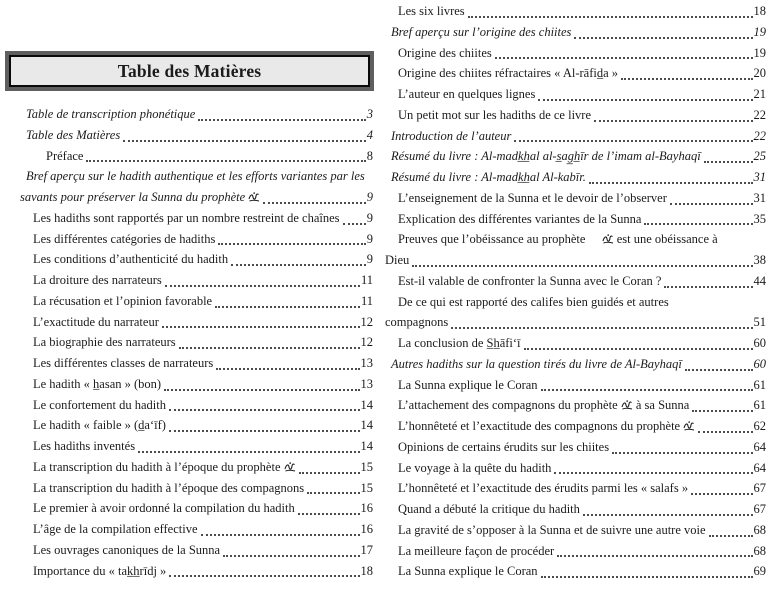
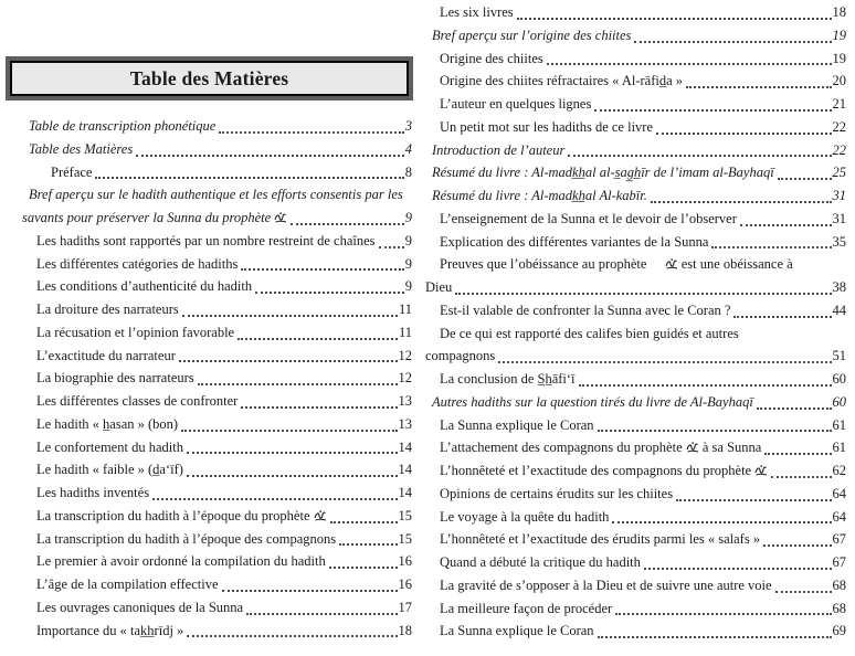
  Table des Matières
  Table de transcription phonétique
  3
  Table des Matières
  4
  Préface
  8
- Bref aperçu sur le hadith authentique et les efforts variantes par les
+ Bref aperçu sur le hadith authentique et les efforts consentis par les
  savants pour préserver la Sunna du prophète
  9
  Les hadiths sont rapportés par un nombre restreint de chaînes
  9
  Les différentes catégories de hadiths
  9
  Les conditions d’authenticité du hadith
  9
  La droiture des narrateurs
  11
  La récusation et l’opinion favorable
  11
  L’exactitude du narrateur
  12
  La biographie des narrateurs
  12
- Les différentes classes de narrateurs
+ Les différentes classes de confronter
  13
  Le hadith « h̲asan » (bon)
  13
  Le confortement du hadith
  14
  Le hadith « faible » (d̲a‘īf)
  14
  Les hadiths inventés
  14
  La transcription du hadith à l’époque du prophète
  15
  La transcription du hadith à l’époque des compagnons
  15
  Le premier à avoir ordonné la compilation du hadith
  16
  L’âge de la compilation effective
  16
  Les ouvrages canoniques de la Sunna
  17
  Importance du « tak̲h̲rīdj »
  18
  Les six livres
  18
  Bref aperçu sur l’origine des chiites
  19
  Origine des chiites
  19
  Origine des chiites réfractaires « Al-rāfid̲a »
  20
  L’auteur en quelques lignes
  21
  Un petit mot sur les hadiths de ce livre
  22
  Introduction de l’auteur
  22
  Résumé du livre : Al-madk̲h̲al al-s̲ag̲h̲īr de l’imam al-Bayhaqī
  25
  Résumé du livre : Al-madk̲h̲al Al-kabīr.
  31
  L’enseignement de la Sunna et le devoir de l’observer
  31
  Explication des différentes variantes de la Sunna
  35
  Preuves que l’obéissance au prophète est une obéissance à
  Dieu
  38
  Est-il valable de confronter la Sunna avec le Coran ?
  44
  De ce qui est rapporté des califes bien guidés et autres
  compagnons
  51
  La conclusion de S̲h̲āfi‘ī
  60
  Autres hadiths sur la question tirés du livre de Al-Bayhaqī
  60
  La Sunna explique le Coran
  61
  L’attachement des compagnons du prophète à sa Sunna
  61
  L’honnêteté et l’exactitude des compagnons du prophète
  62
  Opinions de certains érudits sur les chiites
  64
  Le voyage à la quête du hadith
  64
  L’honnêteté et l’exactitude des érudits parmi les « salafs »
  67
  Quand a débuté la critique du hadith
  67
- La gravité de s’opposer à la Sunna et de suivre une autre voie
+ La gravité de s’opposer à la Dieu et de suivre une autre voie
  68
  La meilleure façon de procéder
  68
  La Sunna explique le Coran
  69
